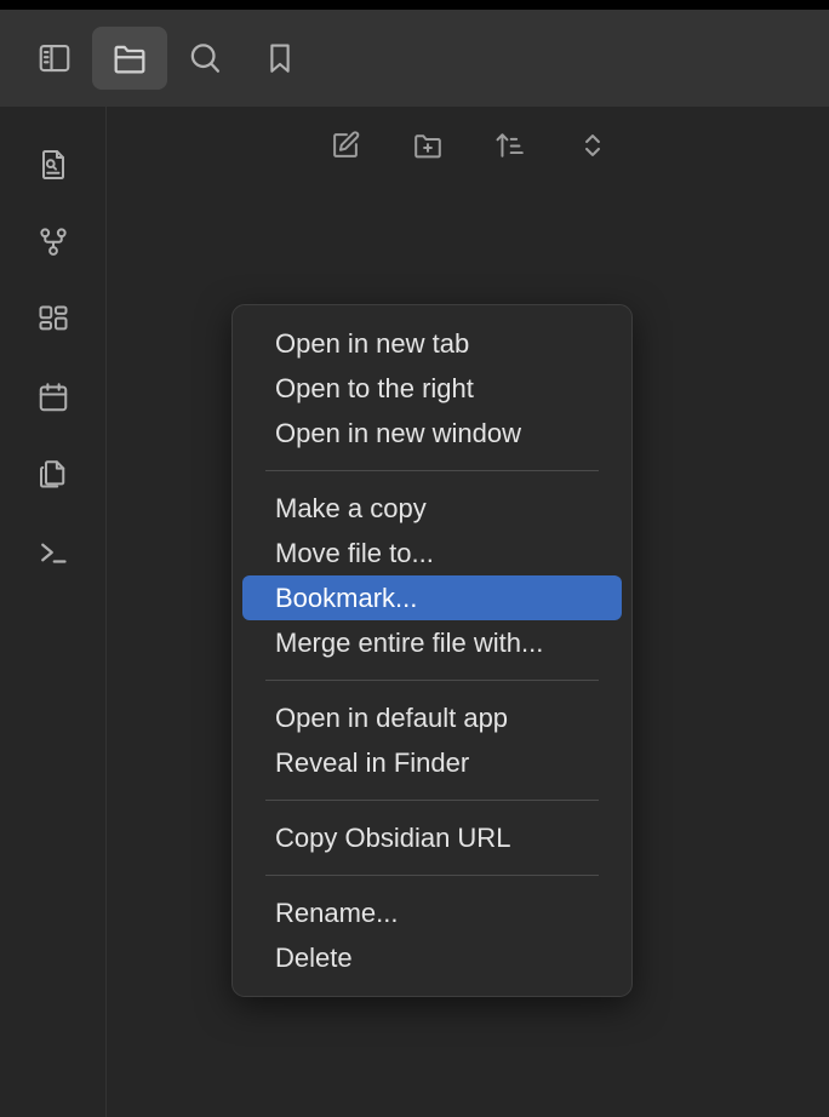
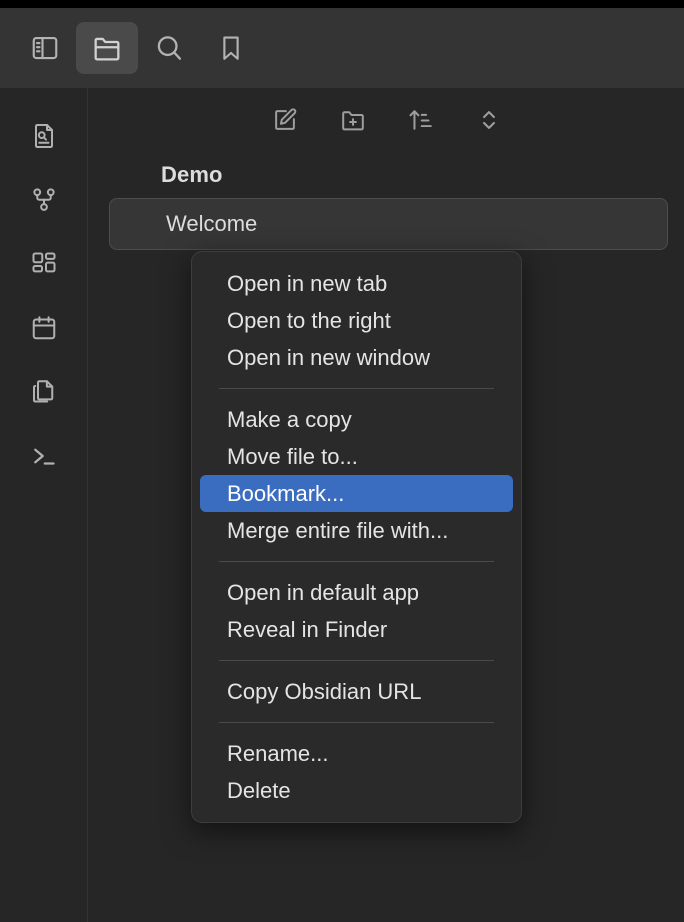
+ Demo
+ Welcome
  Open in new tab
  Open to the right
  Open in new window
  Make a copy
  Move file to...
  Bookmark...
  Merge entire file with...
  Open in default app
  Reveal in Finder
  Copy Obsidian URL
  Rename...
  Delete
